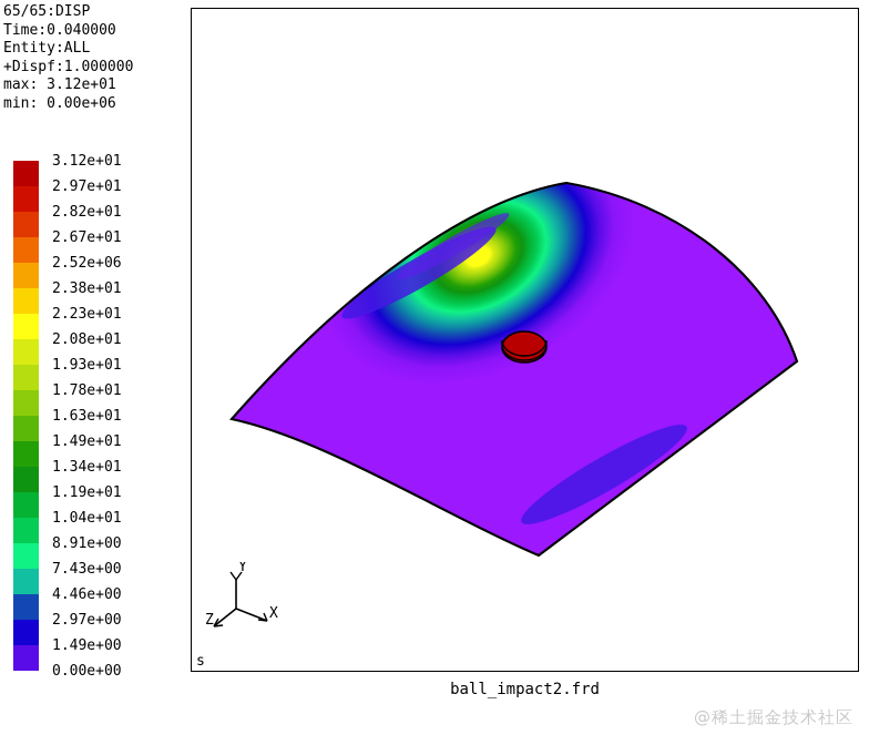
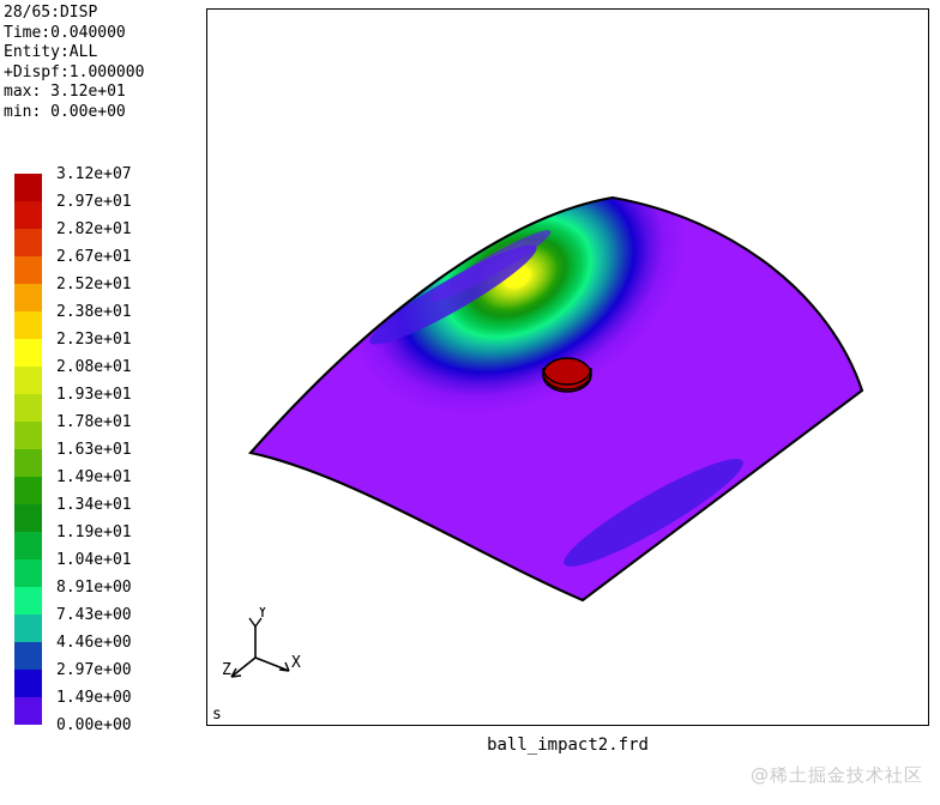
- 65/65:DISP
+ 28/65:DISP
  Time:0.040000
  Entity:ALL
  +Dispf:1.000000
  max: 3.12e+01
- min: 0.00e+06
+ min: 0.00e+00
- 3.12e+01
+ 3.12e+07
  2.97e+01
  2.82e+01
  2.67e+01
- 2.52e+06
+ 2.52e+01
  2.38e+01
  2.23e+01
  2.08e+01
  1.93e+01
  1.78e+01
  1.63e+01
  1.49e+01
  1.34e+01
  1.19e+01
  1.04e+01
  8.91e+00
  7.43e+00
  4.46e+00
  2.97e+00
  1.49e+00
  0.00e+00
  Y
  X
  Z
  s
  ball_impact2.frd
  @稀土掘金技术社区
